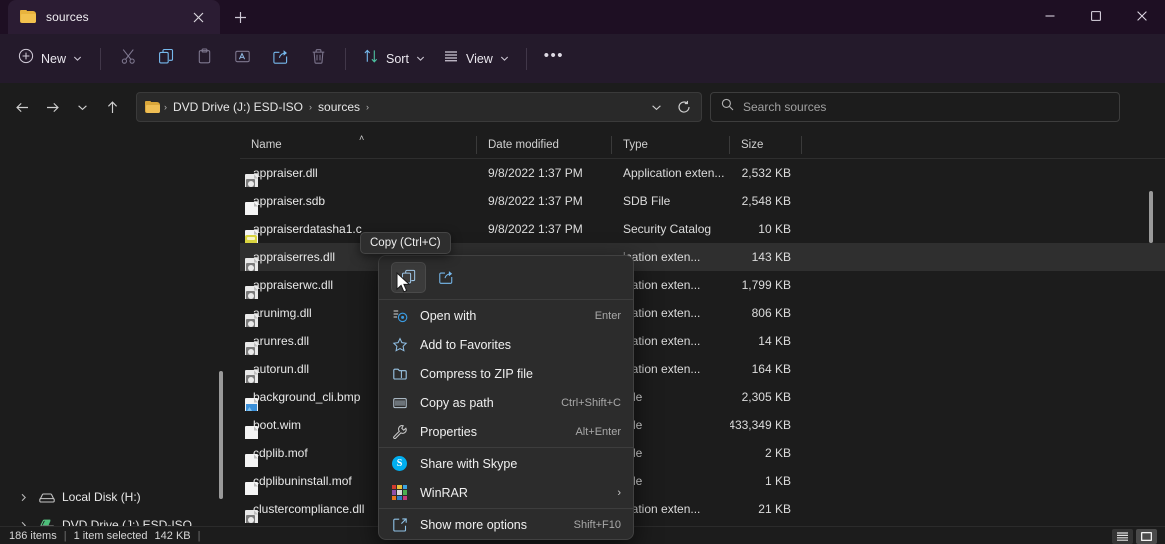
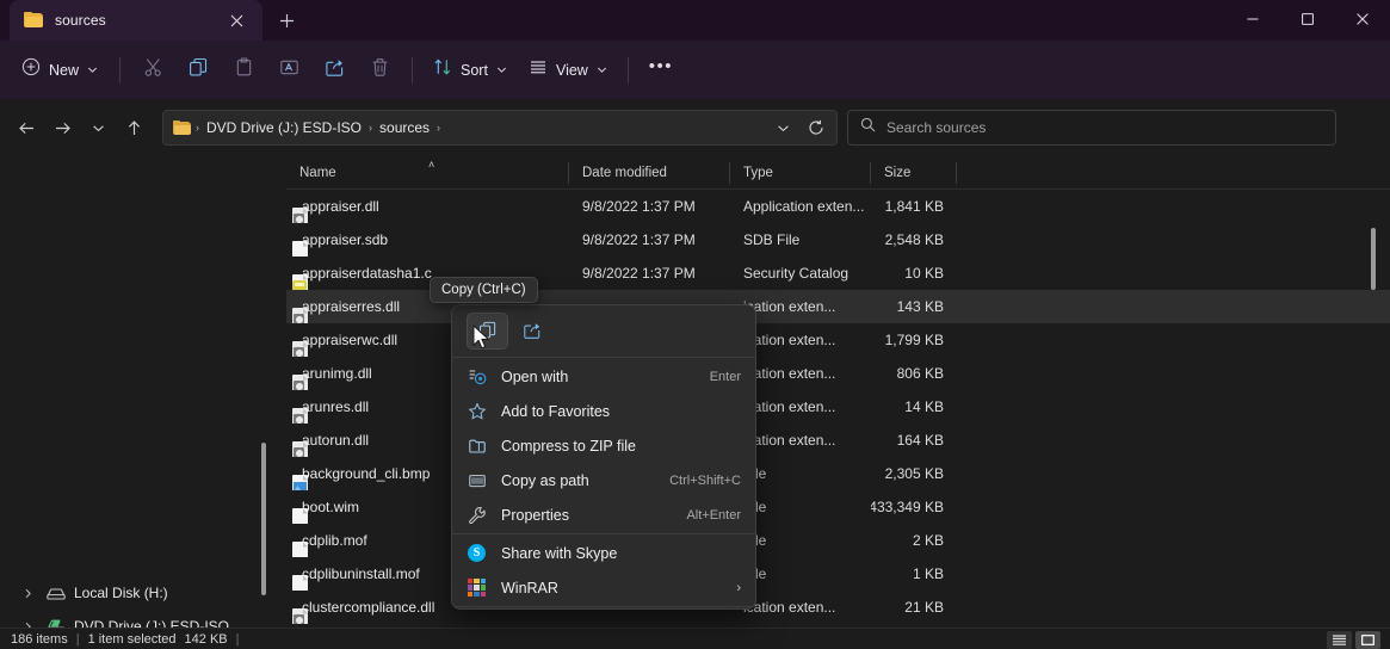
  sources
  New
  Sort
  View
  •••
  ›
  DVD Drive (J:) ESD-ISO
  ›
  sources
  ›
  Search sources
  Local Disk (H:)
  DVD Drive (J:) ESD-ISO
  Name
  ˄
  Date modified
  Type
  Size
  appraiser.dll
  9/8/2022 1:37 PM
  Application exten...
- 2,532 KB
+ 1,841 KB
  appraiser.sdb
  9/8/2022 1:37 PM
  SDB File
  2,548 KB
  appraiserdatasha1.c
  9/8/2022 1:37 PM
  Security Catalog
  10 KB
  appraiserres.dll
  ation exten...
  143 KB
  appraiserwc.dll
  ation exten...
  1,799 KB
  arunimg.dll
  ation exten...
  806 KB
  arunres.dll
  ation exten...
  14 KB
  autorun.dll
  ation exten...
  164 KB
  background_cli.bmp
  2,305 KB
  boot.wim
  433,349 KB
  cdplib.mof
  2 KB
  cdplibuninstall.mof
  1 KB
  clustercompliance.dll
  ation exten...
  21 KB
  Copy (Ctrl+C)
  Open with
  Enter
  Add to Favorites
  Compress to ZIP file
  Copy as path
  Ctrl+Shift+C
  Properties
  Alt+Enter
  S
  Share with Skype
  WinRAR
  ›
- Show more options
- Shift+F10
  186 items
  |
  1 item selected
  142 KB
  |
